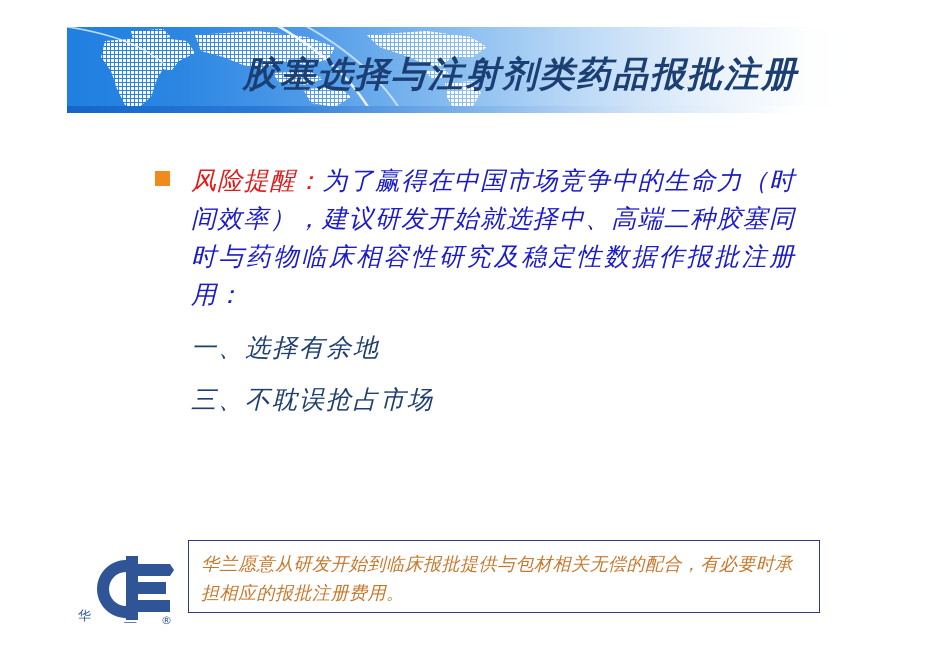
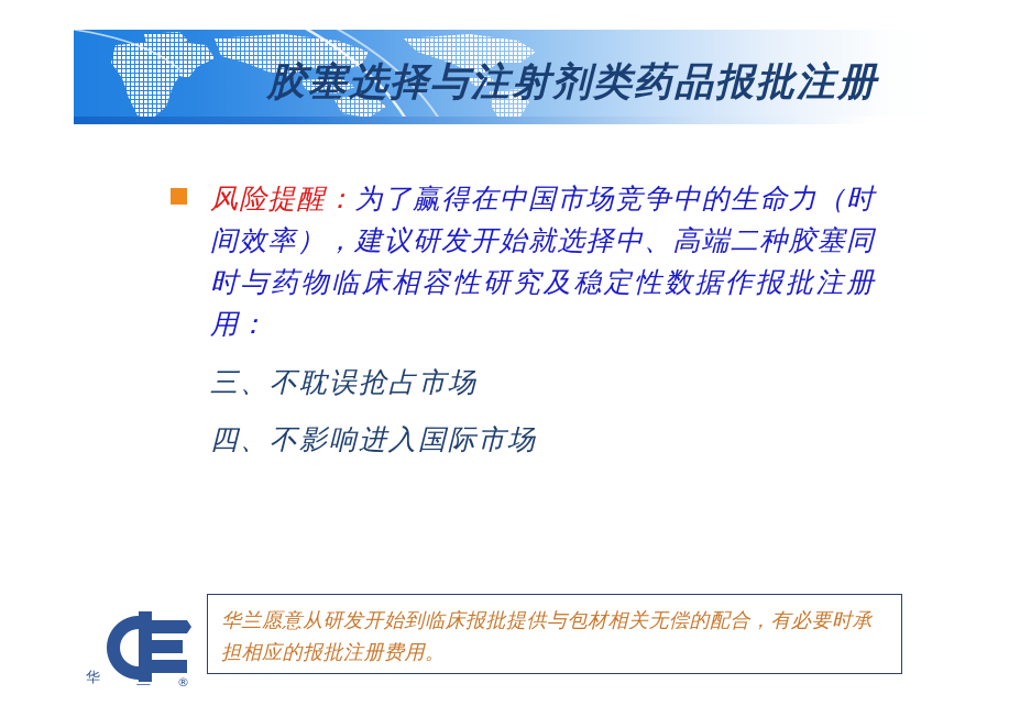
  胶塞选择与注射剂类药品报批注册
  风险提醒：为了赢得在中国市场竞争中的生命力（时间效率），建议研发开始就选择中、高端二种胶塞同时与药物临床相容性研究及稳定性数据作报批注册用：
- 一、选择有余地
  三、不耽误抢占市场
+ 四、不影响进入国际市场
  华兰愿意从研发开始到临床报批提供与包材相关无偿的配合，有必要时承担相应的报批注册费用。
  华
  兰
  ®
